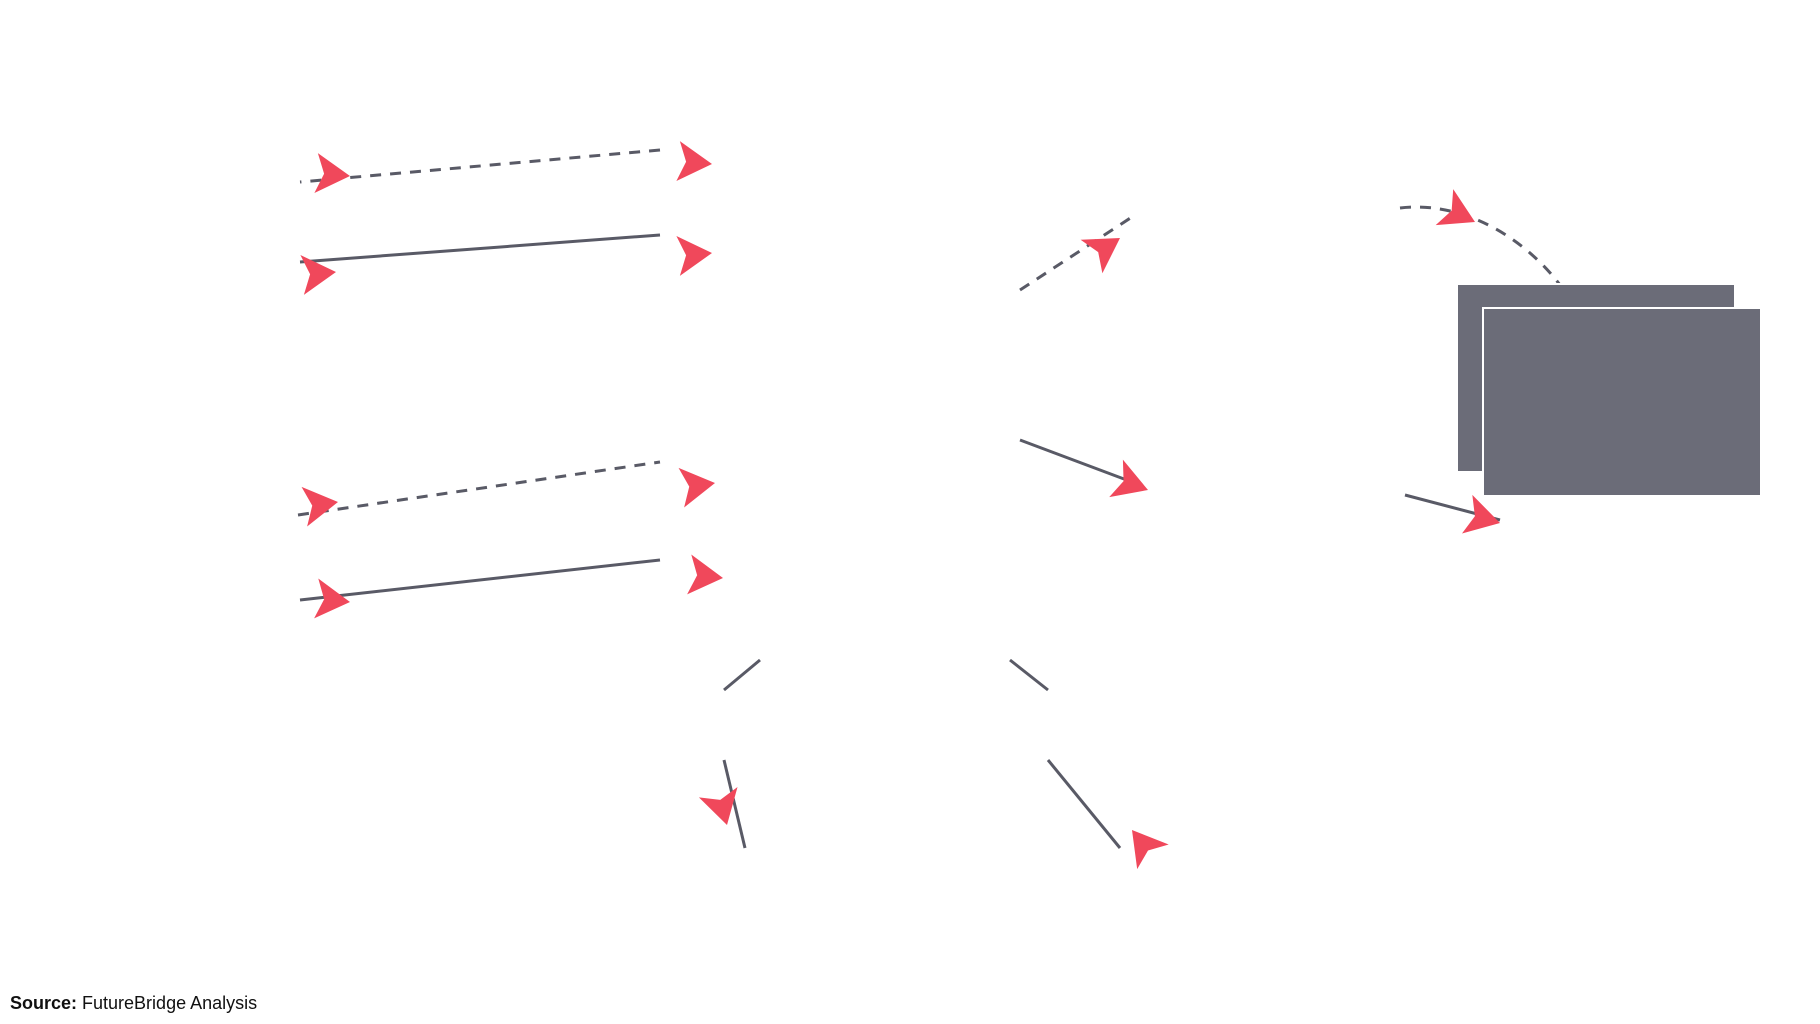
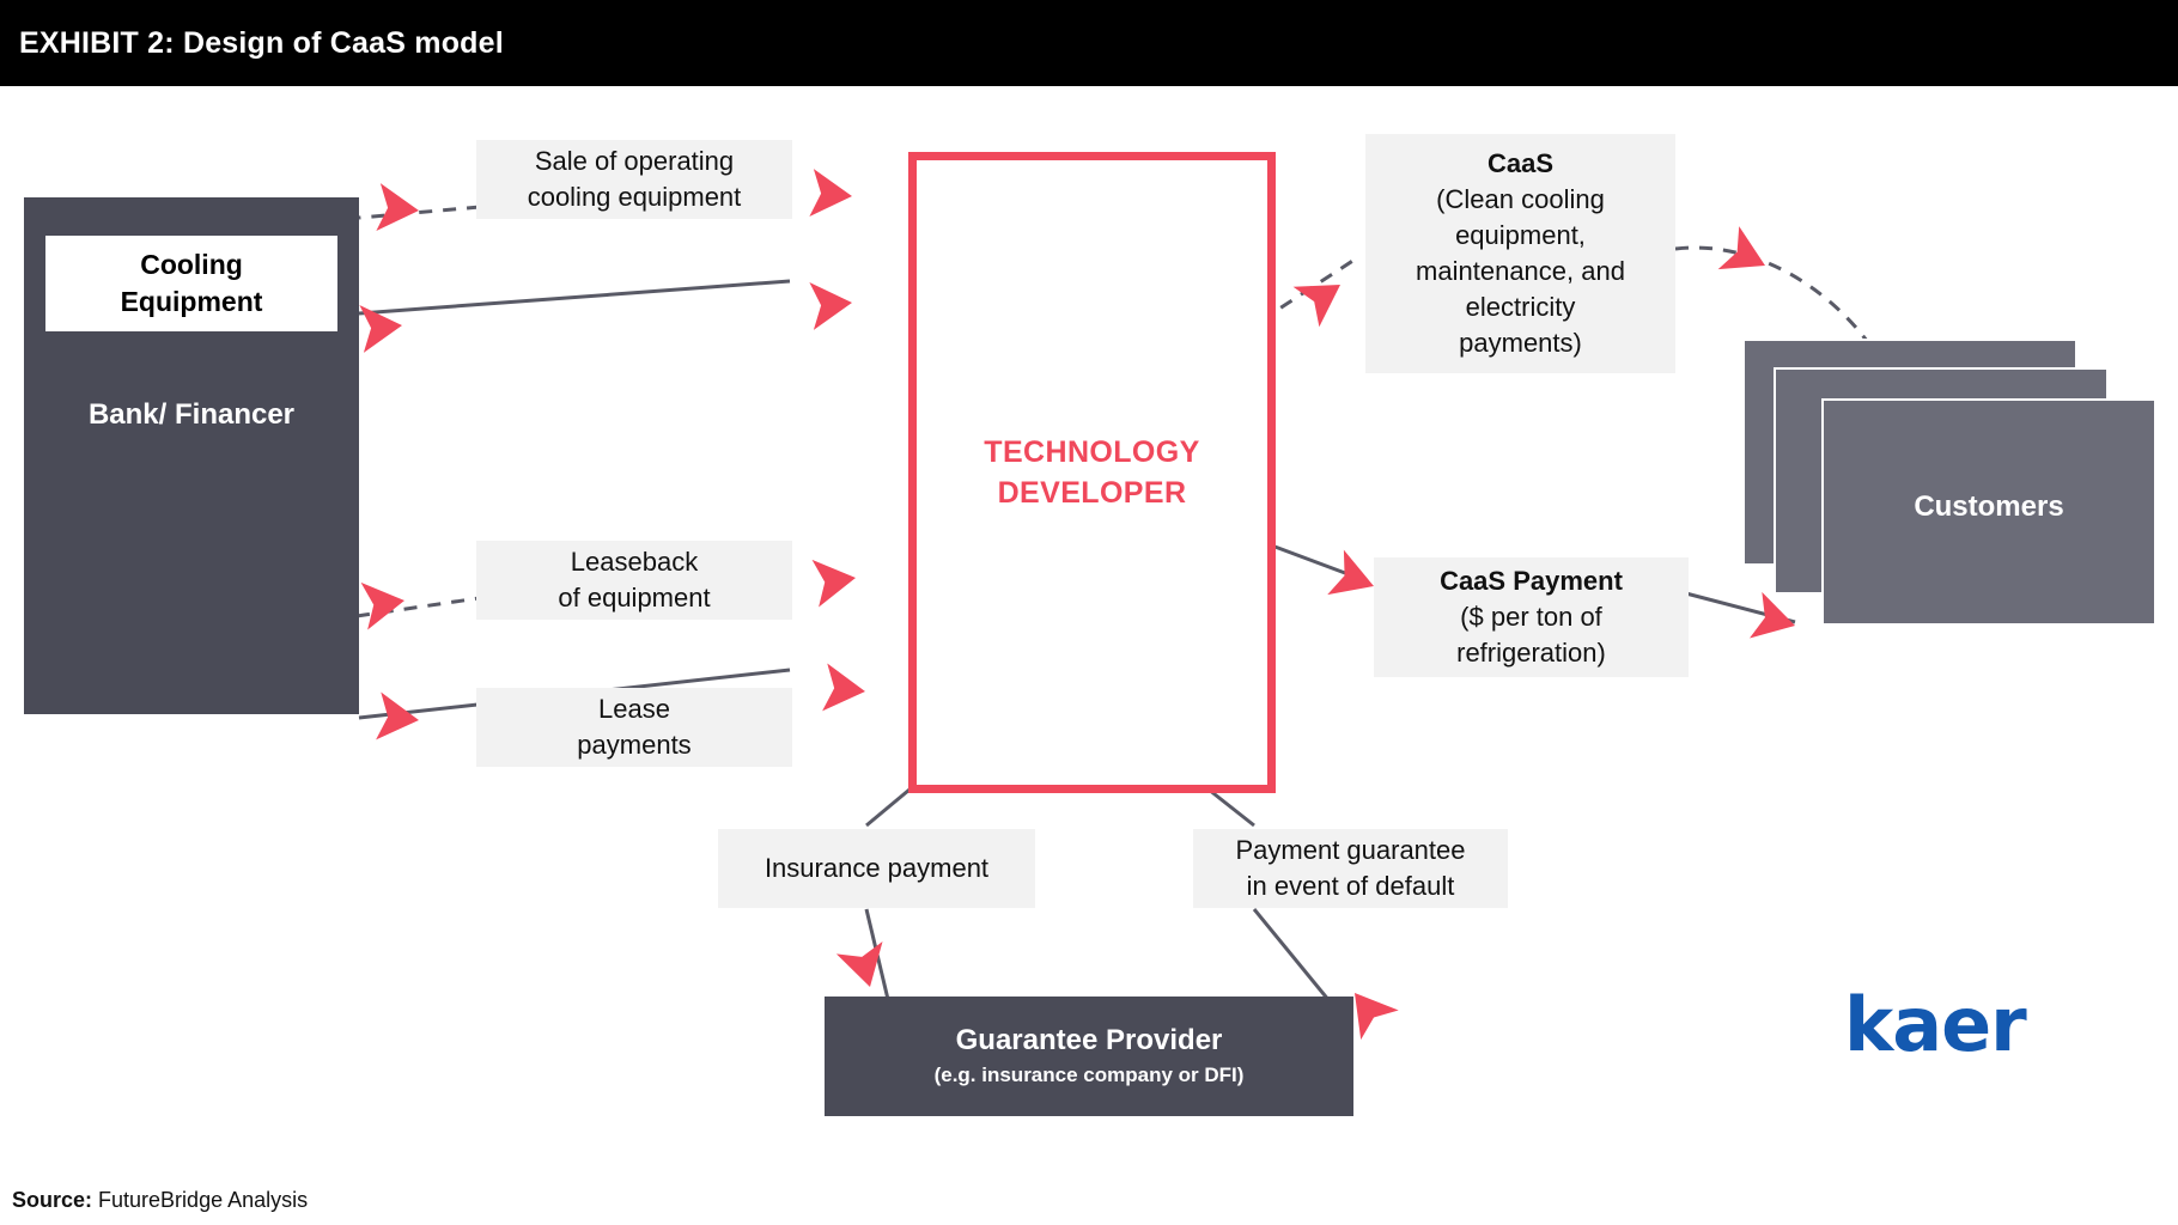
+ EXHIBIT 2: Design of CaaS model
+ Cooling
+ Equipment
+ Bank/ Financer
+ Sale of operating
+ cooling equipment
+ Leaseback
+ of equipment
+ Lease
+ payments
+ TECHNOLOGY
+ DEVELOPER
+ CaaS
+ (Clean cooling
+ equipment,
+ maintenance, and
+ electricity
+ payments)
+ CaaS Payment
+ ($ per ton of
+ refrigeration)
+ Customers
+ Insurance payment
+ Payment guarantee
+ in event of default
+ Guarantee Provider
+ (e.g. insurance company or DFI)
+ kaer
  Source: FutureBridge Analysis
